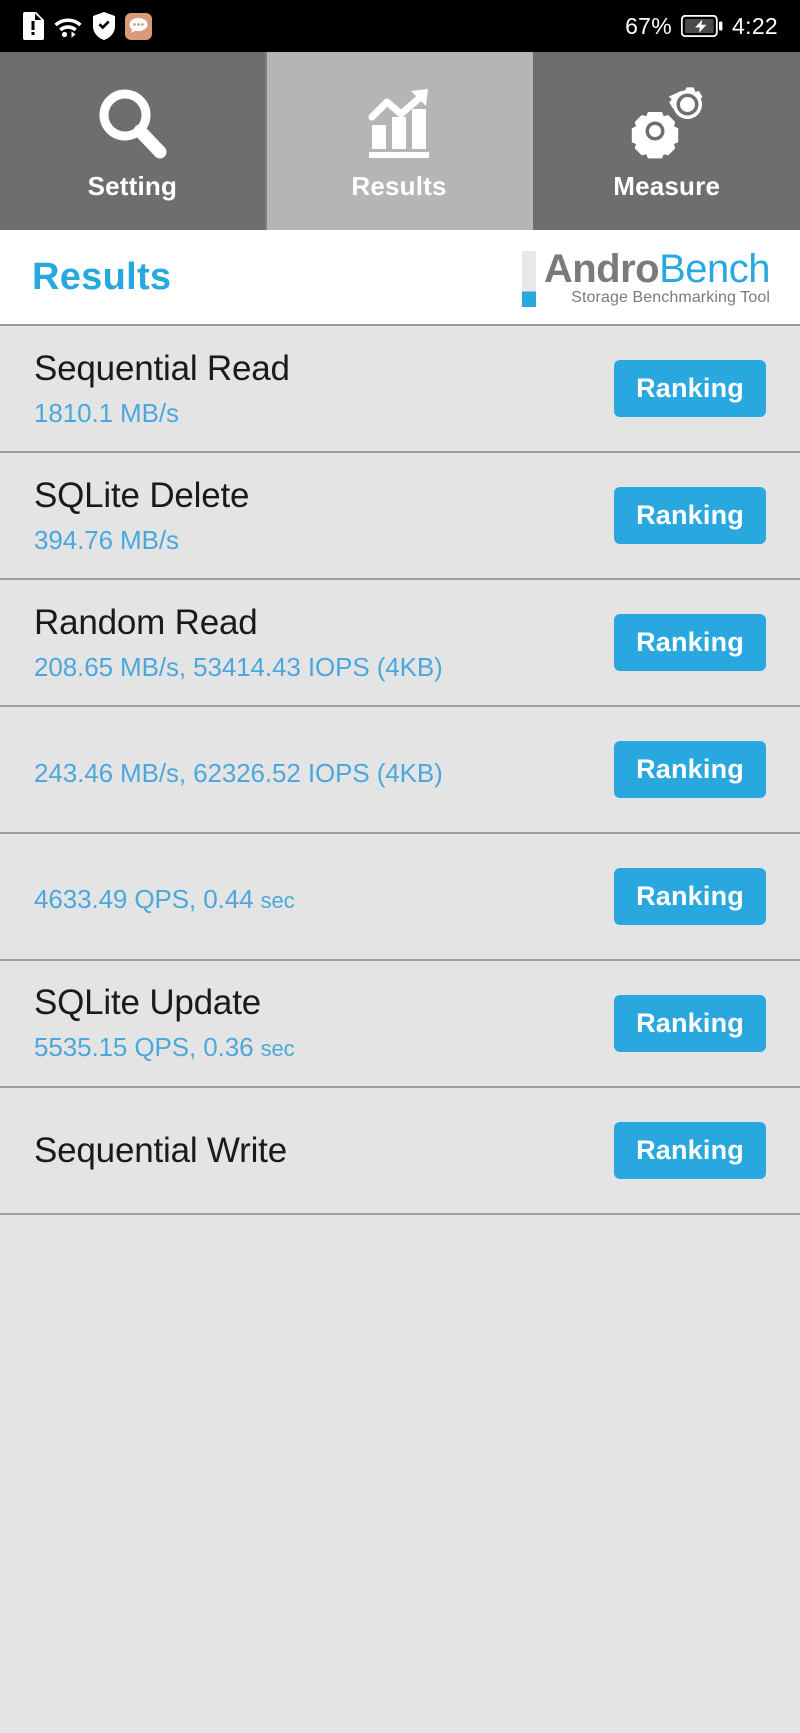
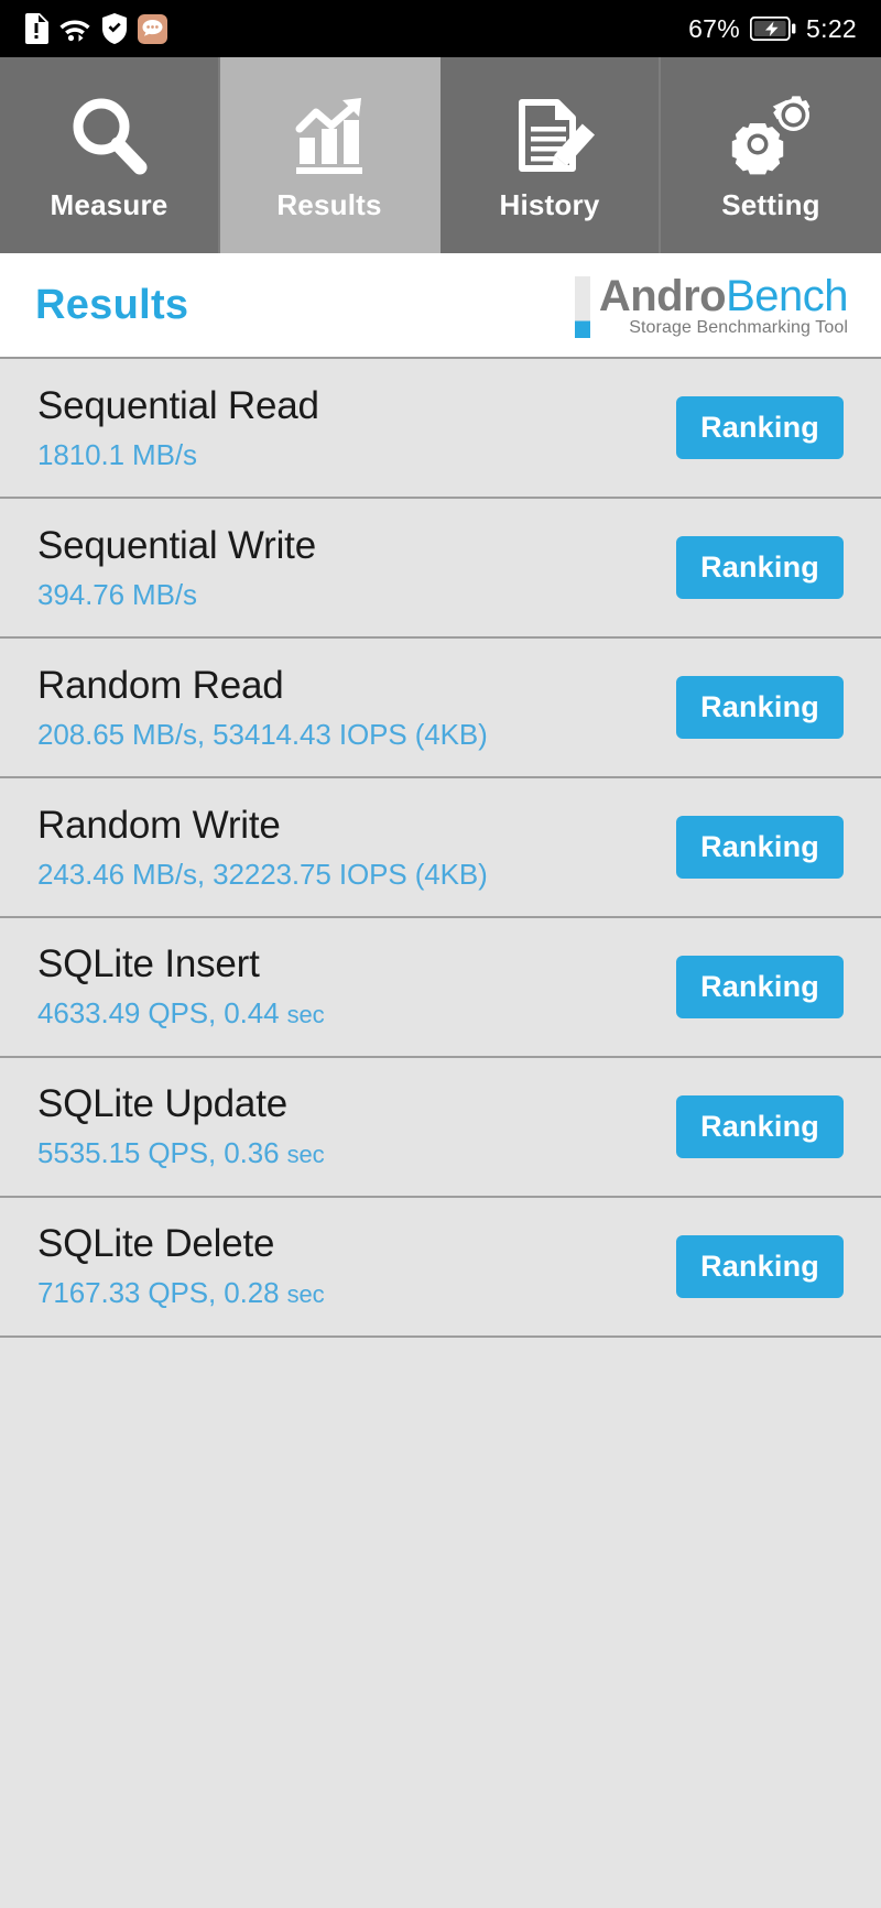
  67%
- 4:22
+ 5:22
- Setting
+ Measure
  Results
+ History
- Measure
+ Setting
  Results
  AndroBench
  Storage Benchmarking Tool
  Sequential Read
  1810.1 MB/s
  Ranking
- SQLite Delete
+ Sequential Write
  394.76 MB/s
  Ranking
  Random Read
  208.65 MB/s, 53414.43 IOPS (4KB)
  Ranking
+ Random Write
- 243.46 MB/s, 62326.52 IOPS (4KB)
+ 243.46 MB/s, 32223.75 IOPS (4KB)
  Ranking
+ SQLite Insert
  4633.49 QPS, 0.44 sec
  Ranking
  SQLite Update
  5535.15 QPS, 0.36 sec
  Ranking
- Sequential Write
+ SQLite Delete
+ 7167.33 QPS, 0.28 sec
  Ranking
